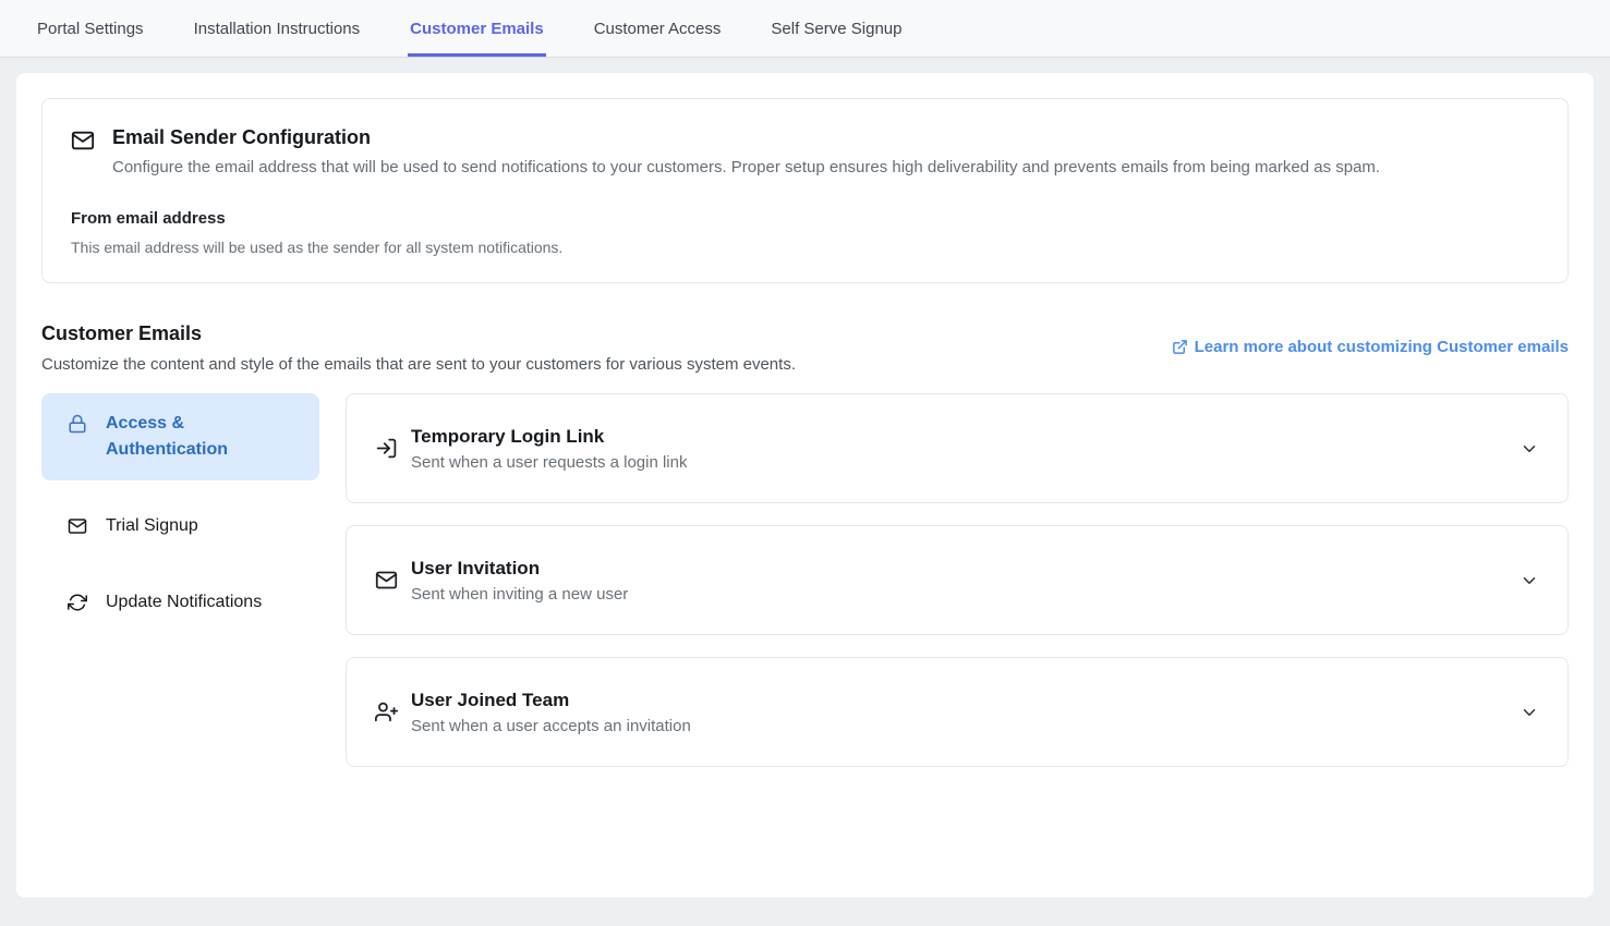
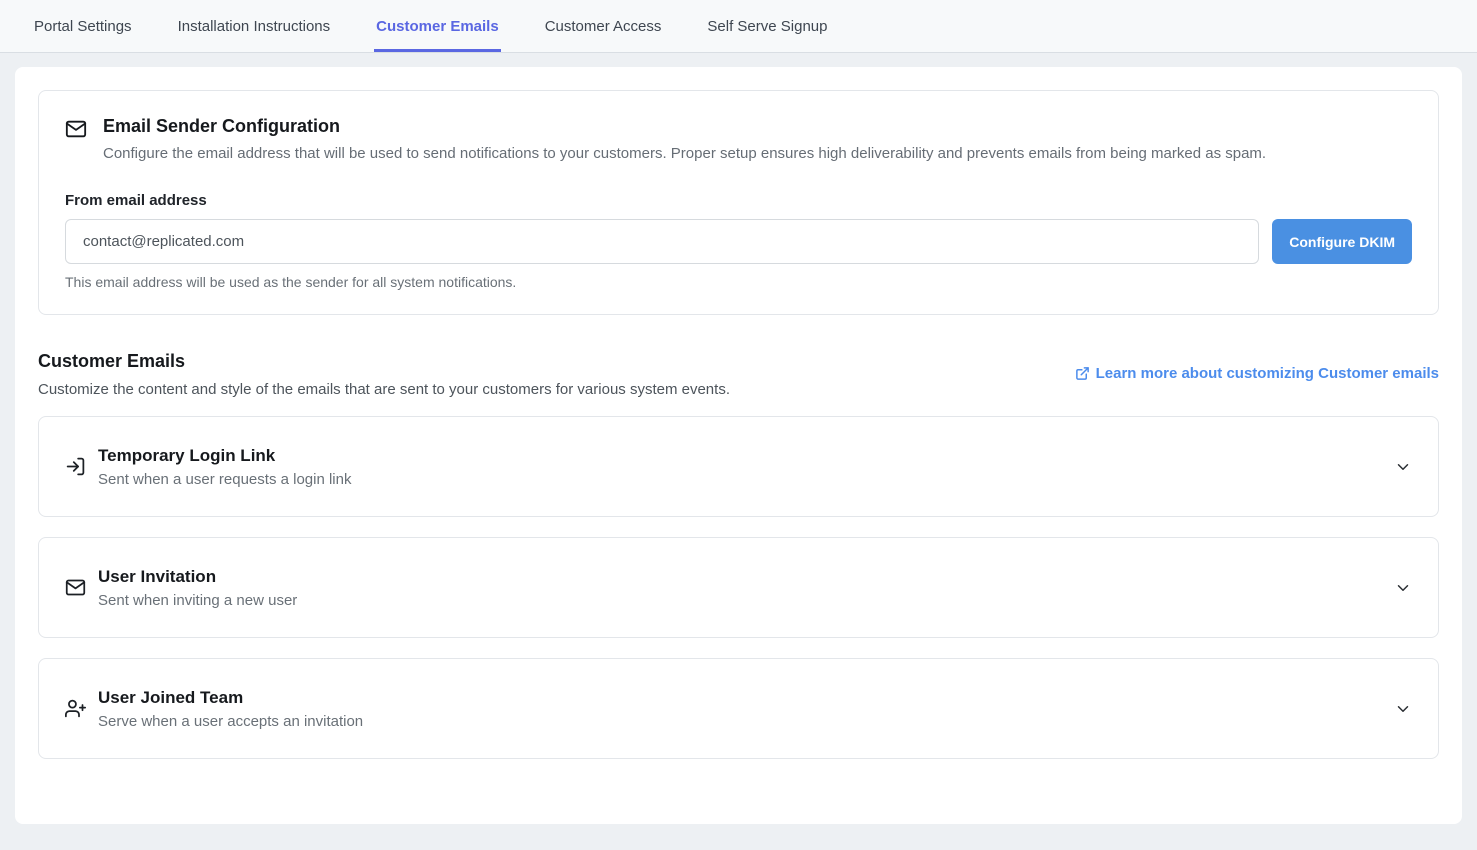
  Portal Settings
  Installation Instructions
  Customer Emails
  Customer Access
  Self Serve Signup
  Email Sender Configuration
  Configure the email address that will be used to send notifications to your customers. Proper setup ensures high deliverability and prevents emails from being marked as spam.
  From email address
+ contact@replicated.com
+ Configure DKIM
  This email address will be used as the sender for all system notifications.
  Customer Emails
  Customize the content and style of the emails that are sent to your customers for various system events.
  Learn more about customizing Customer emails
- Access & Authentication
- Trial Signup
- Update Notifications
  Temporary Login Link
  Sent when a user requests a login link
  User Invitation
  Sent when inviting a new user
  User Joined Team
- Sent when a user accepts an invitation
+ Serve when a user accepts an invitation
